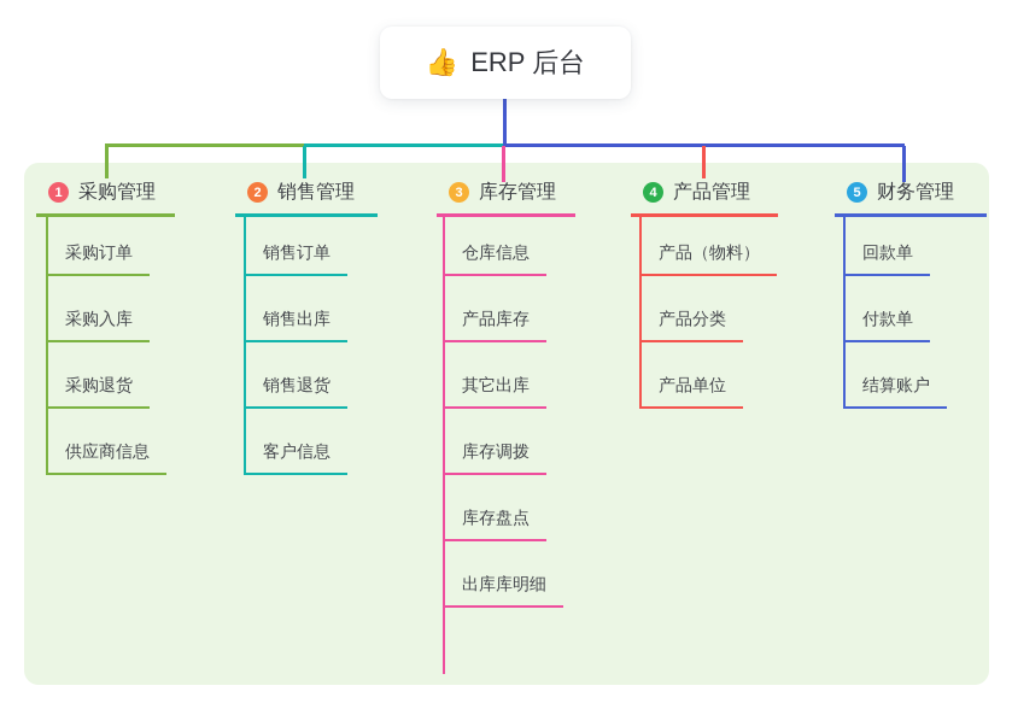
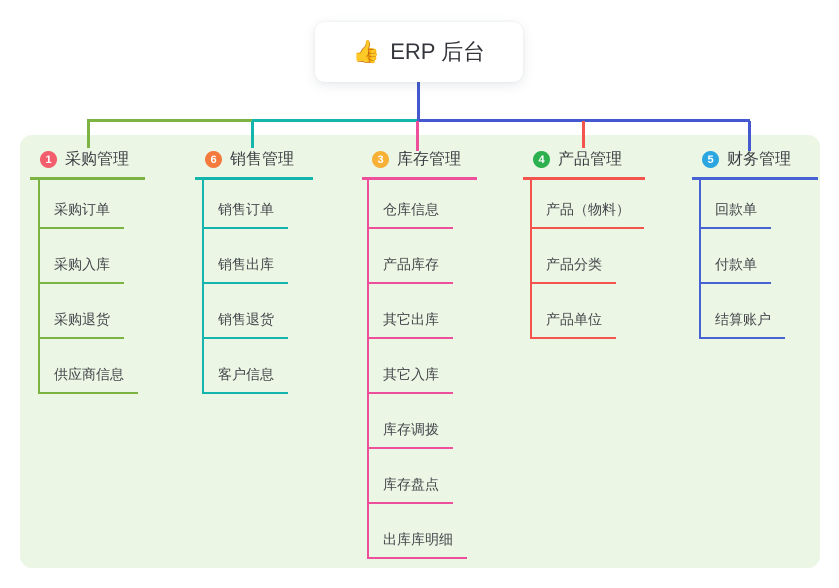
  👍
  ERP 后台
  1
  采购管理
  采购订单
  采购入库
  采购退货
  供应商信息
- 2
+ 6
  销售管理
  销售订单
  销售出库
  销售退货
  客户信息
  3
  库存管理
  仓库信息
  产品库存
  其它出库
+ 其它入库
  库存调拨
  库存盘点
  出库库明细
  4
  产品管理
  产品（物料）
  产品分类
  产品单位
  5
  财务管理
  回款单
  付款单
  结算账户
